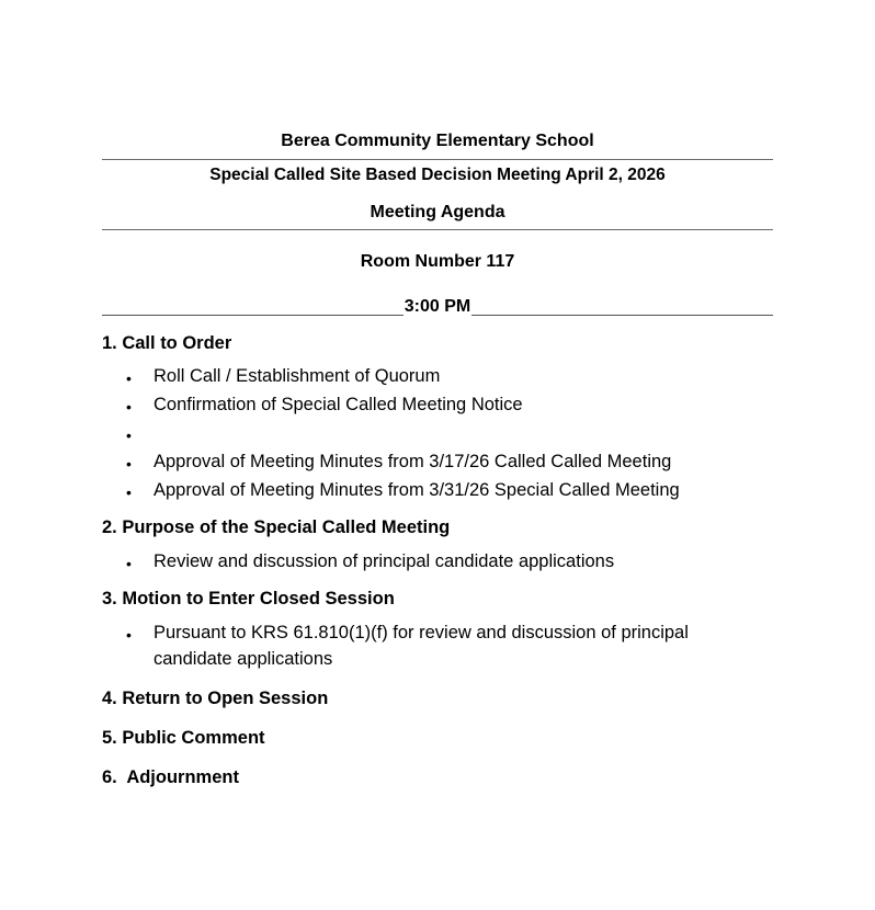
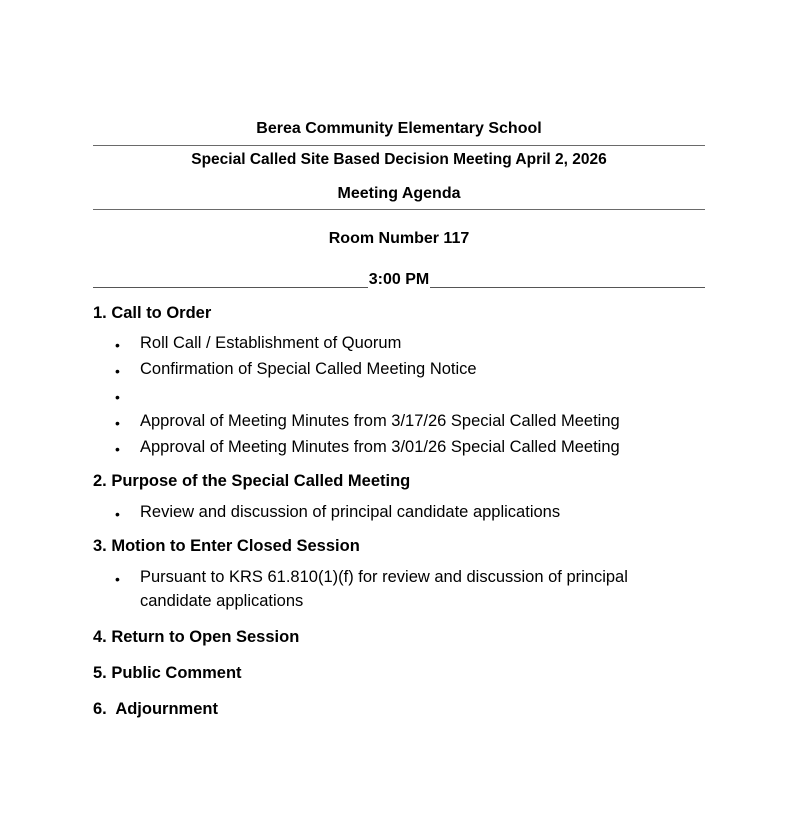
  Berea Community Elementary School
  Special Called Site Based Decision Meeting April 2, 2026
  Meeting Agenda
  Room Number 117
  3:00 PM
  1. Call to Order
  •
  Roll Call / Establishment of Quorum
  •
  Confirmation of Special Called Meeting Notice
  •
  •
- Approval of Meeting Minutes from 3/17/26 Called Called Meeting
+ Approval of Meeting Minutes from 3/17/26 Special Called Meeting
  •
- Approval of Meeting Minutes from 3/31/26 Special Called Meeting
+ Approval of Meeting Minutes from 3/01/26 Special Called Meeting
  2. Purpose of the Special Called Meeting
  •
  Review and discussion of principal candidate applications
  3. Motion to Enter Closed Session
  •
  Pursuant to KRS 61.810(1)(f) for review and discussion of principal candidate applications
  4. Return to Open Session
  5. Public Comment
  6. Adjournment
